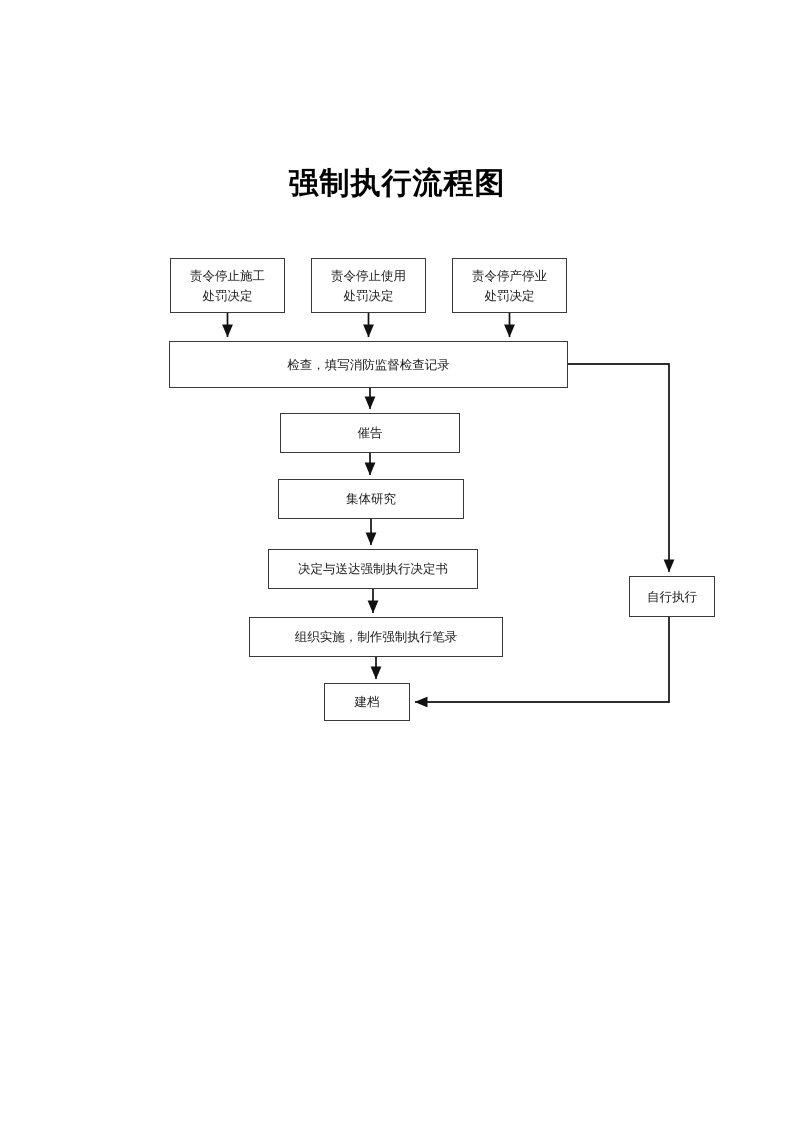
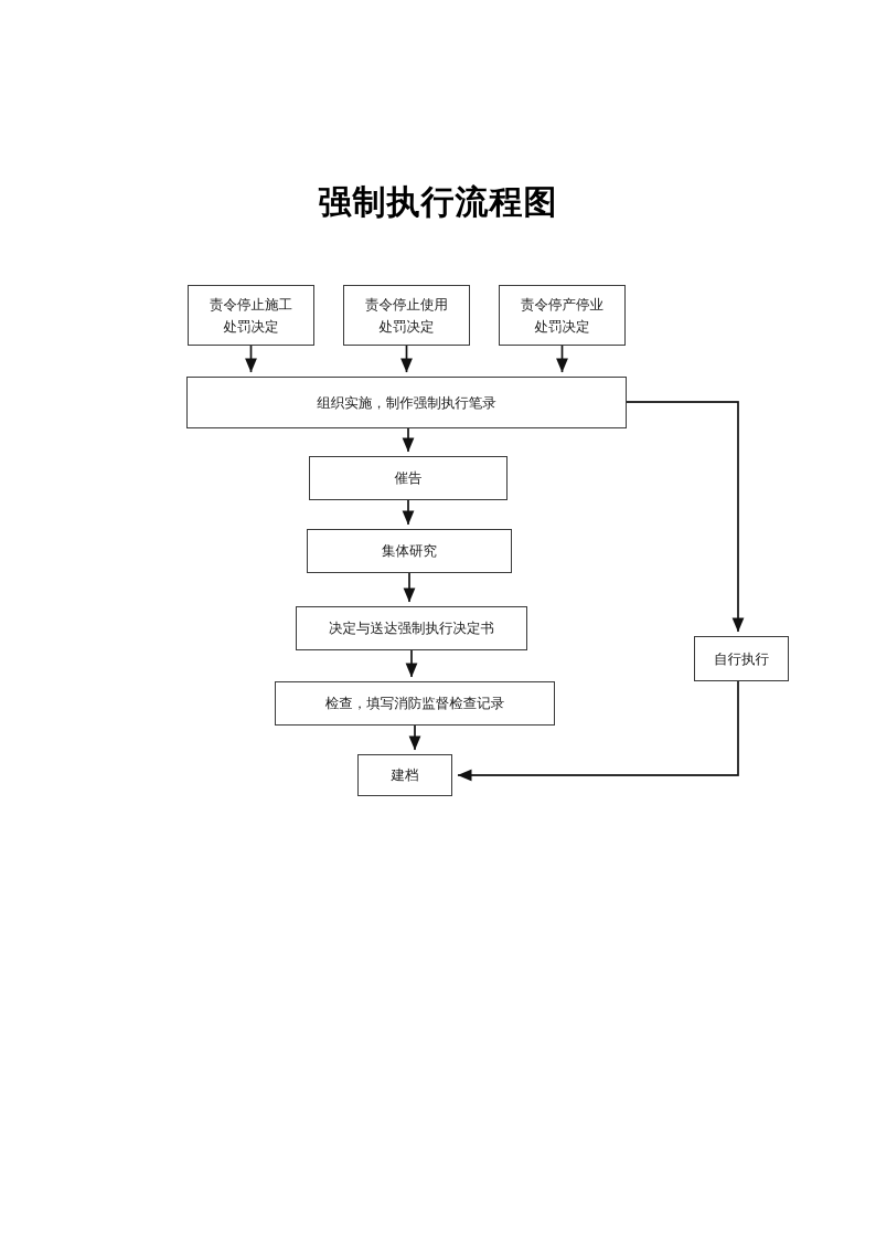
  强制执行流程图
  责令停止施工
  处罚决定
  责令停止使用
  处罚决定
  责令停产停业
  处罚决定
- 检查，填写消防监督检查记录
+ 组织实施，制作强制执行笔录
  催告
  集体研究
  决定与送达强制执行决定书
- 组织实施，制作强制执行笔录
+ 检查，填写消防监督检查记录
  建档
  自行执行
